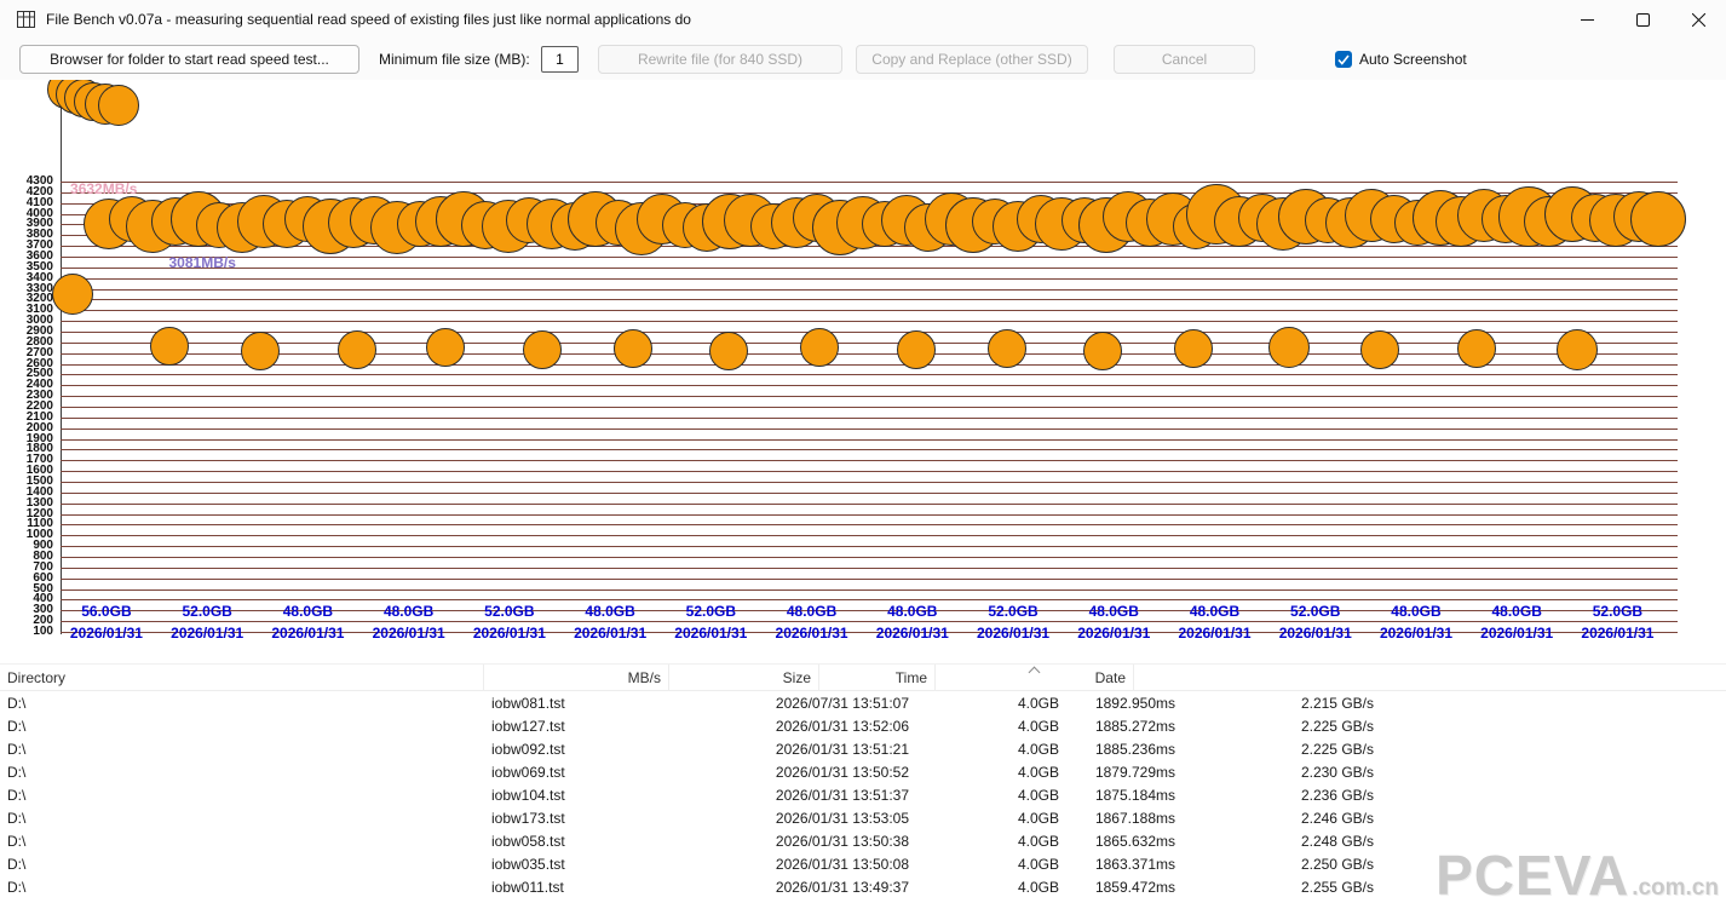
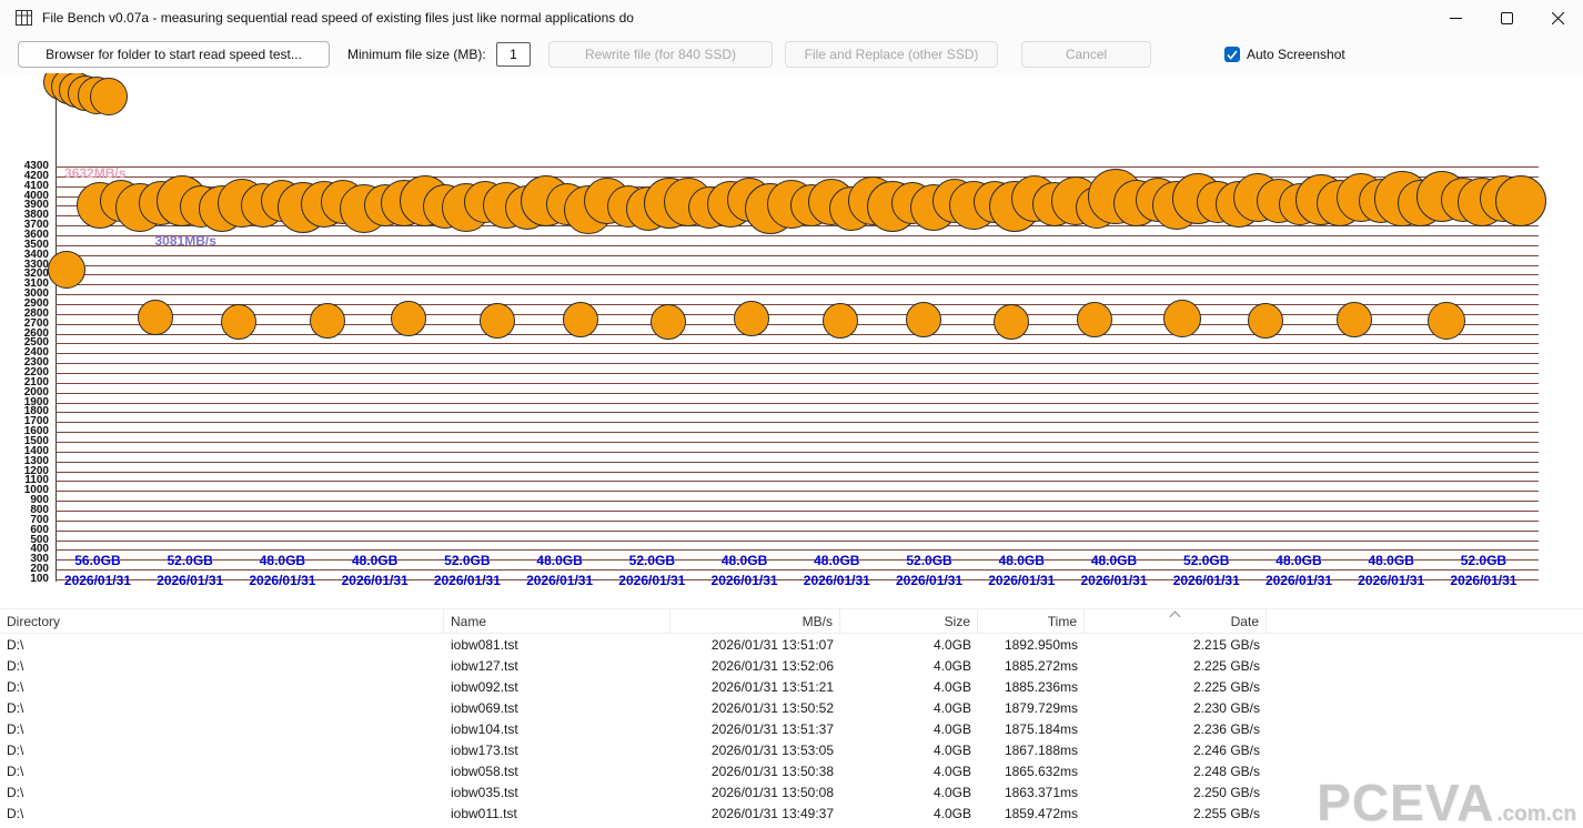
  File Bench v0.07a - measuring sequential read speed of existing files just like normal applications do
  Browser for folder to start read speed test...
  Minimum file size (MB):
  1
  Rewrite file (for 840 SSD)
- Copy and Replace (other SSD)
+ File and Replace (other SSD)
  Cancel
  Auto Screenshot
  4300
  4200
  4100
  4000
  3900
  3800
  3700
  3600
  3500
  3400
  3300
  3200
  3100
  3000
  2900
  2800
  2700
  2600
  2500
  2400
  2300
  2200
  2100
  2000
  1900
  1800
  1700
  1600
  1500
  1400
  1300
  1200
  1100
  1000
  900
  800
  700
  600
  500
  400
  300
  200
  100
  56.0GB
  2026/01/31
  52.0GB
  2026/01/31
  48.0GB
  2026/01/31
  48.0GB
  2026/01/31
  52.0GB
  2026/01/31
  48.0GB
  2026/01/31
  52.0GB
  2026/01/31
  48.0GB
  2026/01/31
  48.0GB
  2026/01/31
  52.0GB
  2026/01/31
  48.0GB
  2026/01/31
  48.0GB
  2026/01/31
  52.0GB
  2026/01/31
  48.0GB
  2026/01/31
  48.0GB
  2026/01/31
  52.0GB
  2026/01/31
  3632MB/s
  3081MB/s
  Directory
+ Name
  MB/s
  Size
  Time
  Date
  D:\
  iobw081.tst
- 2026/07/31 13:51:07
+ 2026/01/31 13:51:07
  4.0GB
  1892.950ms
  2.215 GB/s
  D:\
  iobw127.tst
  2026/01/31 13:52:06
  4.0GB
  1885.272ms
  2.225 GB/s
  D:\
  iobw092.tst
  2026/01/31 13:51:21
  4.0GB
  1885.236ms
  2.225 GB/s
  D:\
  iobw069.tst
  2026/01/31 13:50:52
  4.0GB
  1879.729ms
  2.230 GB/s
  D:\
  iobw104.tst
  2026/01/31 13:51:37
  4.0GB
  1875.184ms
  2.236 GB/s
  D:\
  iobw173.tst
  2026/01/31 13:53:05
  4.0GB
  1867.188ms
  2.246 GB/s
  D:\
  iobw058.tst
  2026/01/31 13:50:38
  4.0GB
  1865.632ms
  2.248 GB/s
  D:\
  iobw035.tst
  2026/01/31 13:50:08
  4.0GB
  1863.371ms
  2.250 GB/s
  D:\
  iobw011.tst
  2026/01/31 13:49:37
  4.0GB
  1859.472ms
  2.255 GB/s
  PCEVA
  .com.cn
